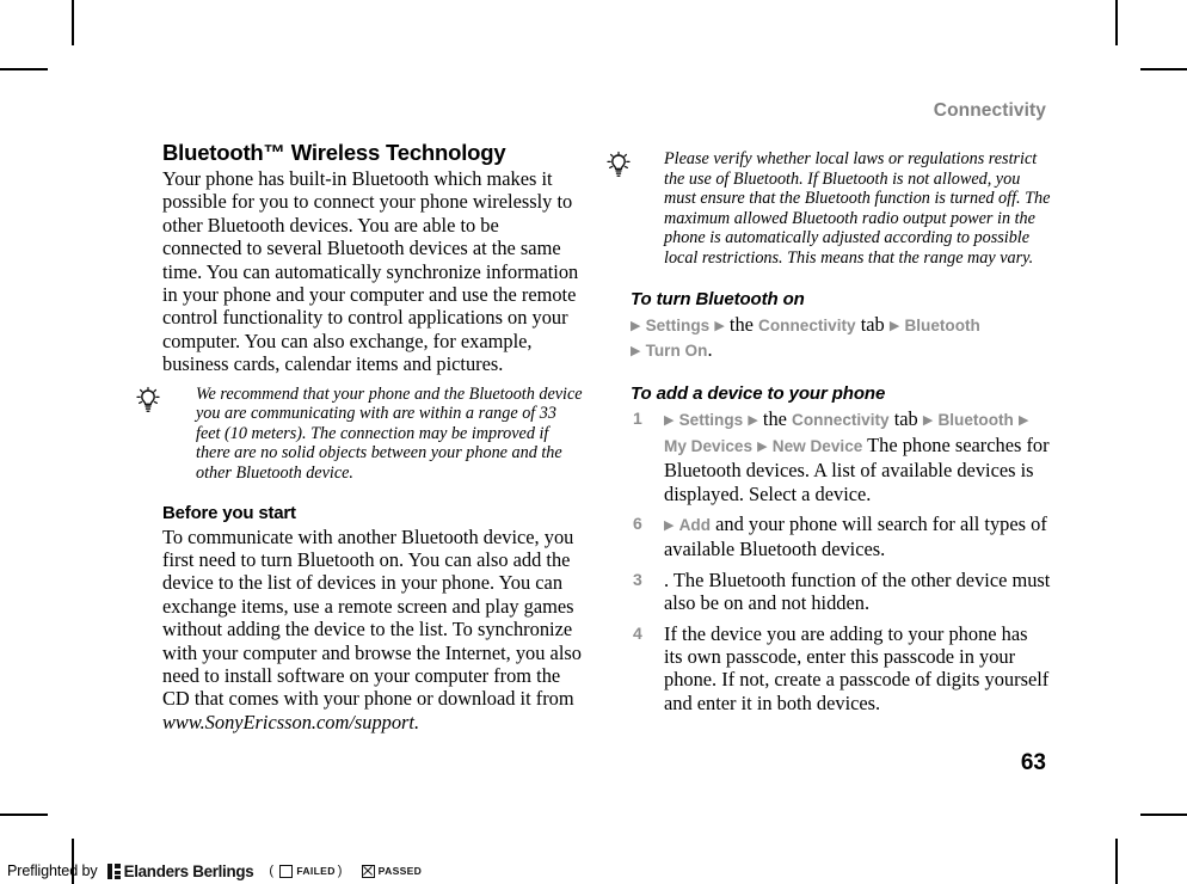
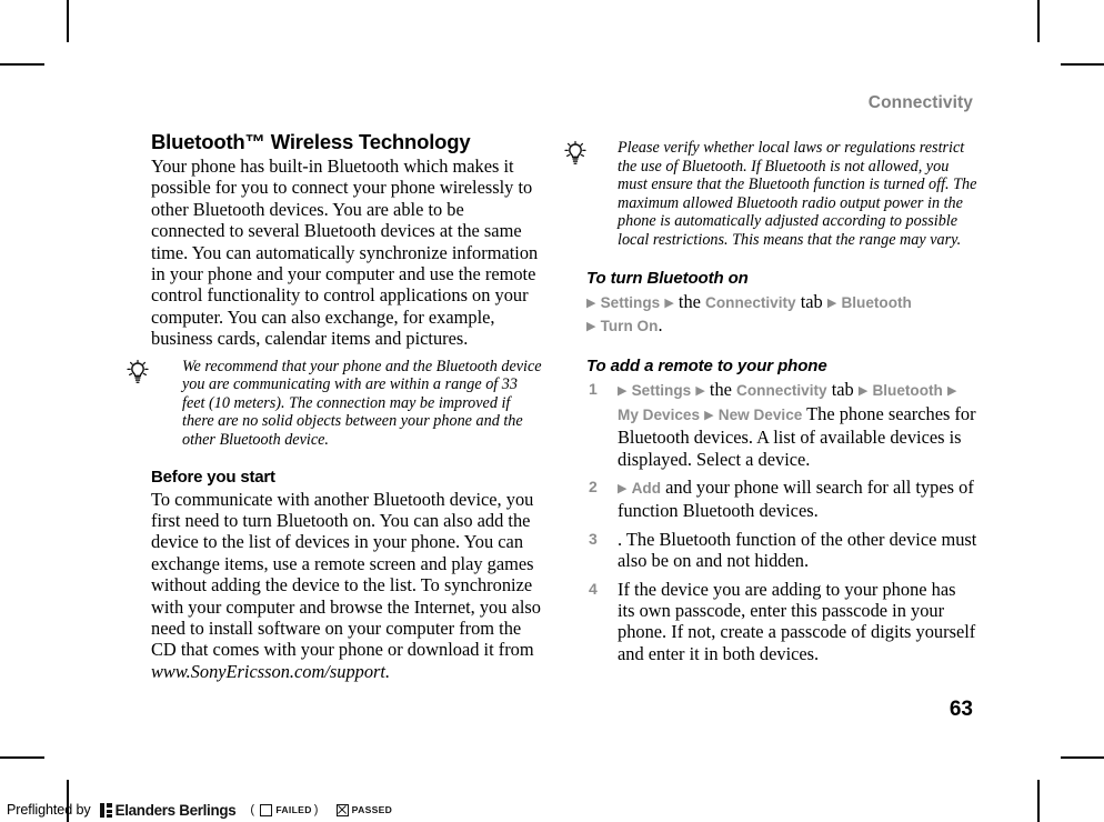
  Connectivity
  Bluetooth™ Wireless Technology
  Your phone has built-in Bluetooth which makes it possible for you to connect your phone wirelessly to other Bluetooth devices. You are able to be connected to several Bluetooth devices at the same time. You can automatically synchronize information in your phone and your computer and use the remote control functionality to control applications on your computer. You can also exchange, for example, business cards, calendar items and pictures.
  We recommend that your phone and the Bluetooth device you are communicating with are within a range of 33 feet (10 meters). The connection may be improved if there are no solid objects between your phone and the other Bluetooth device.
  Before you start
  To communicate with another Bluetooth device, you first need to turn Bluetooth on. You can also add the device to the list of devices in your phone. You can exchange items, use a remote screen and play games without adding the device to the list. To synchronize with your computer and browse the Internet, you also need to install software on your computer from the CD that comes with your phone or download it from www.SonyEricsson.com/support.
  Please verify whether local laws or regulations restrict the use of Bluetooth. If Bluetooth is not allowed, you must ensure that the Bluetooth function is turned off. The maximum allowed Bluetooth radio output power in the phone is automatically adjusted according to possible local restrictions. This means that the range may vary.
  To turn Bluetooth on
  ▶ Settings ▶ the Connectivity tab ▶ Bluetooth
  ▶ Turn On.
- To add a device to your phone
+ To add a remote to your phone
  1
  ▶ Settings ▶ the Connectivity tab ▶ Bluetooth ▶ My Devices ▶ New Device The phone searches for Bluetooth devices. A list of available devices is displayed. Select a device.
- 6
+ 2
- ▶ Add and your phone will search for all types of available Bluetooth devices.
+ ▶ Add and your phone will search for all types of function Bluetooth devices.
  3
  . The Bluetooth function of the other device must also be on and not hidden.
  4
  If the device you are adding to your phone has its own passcode, enter this passcode in your phone. If not, create a passcode of digits yourself and enter it in both devices.
  63
  Preflighted by
  Elanders Berlings
  (
  FAILED
  )
  PASSED
